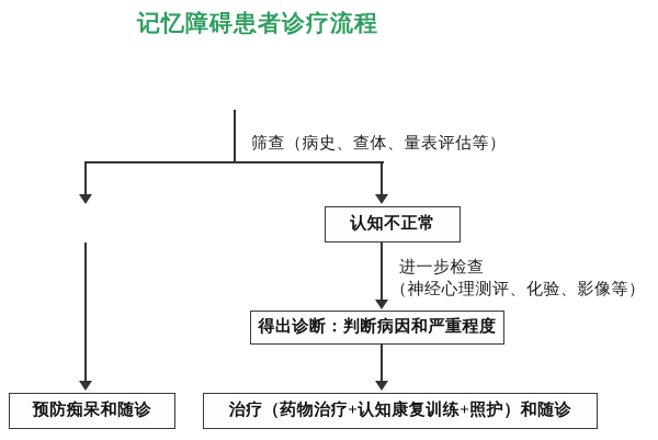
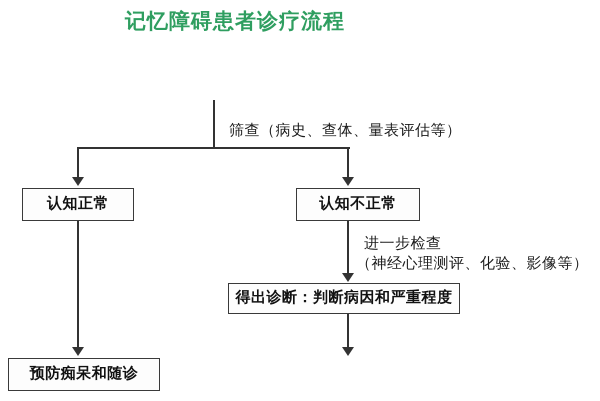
  记忆障碍患者诊疗流程
+ 认知正常
  认知不正常
  得出诊断：判断病因和严重程度
  预防痴呆和随诊
- 治疗（药物治疗+认知康复训练+照护）和随诊
  筛查（病史、查体、量表评估等）
  进一步检查
  （神经心理测评、化验、影像等）
